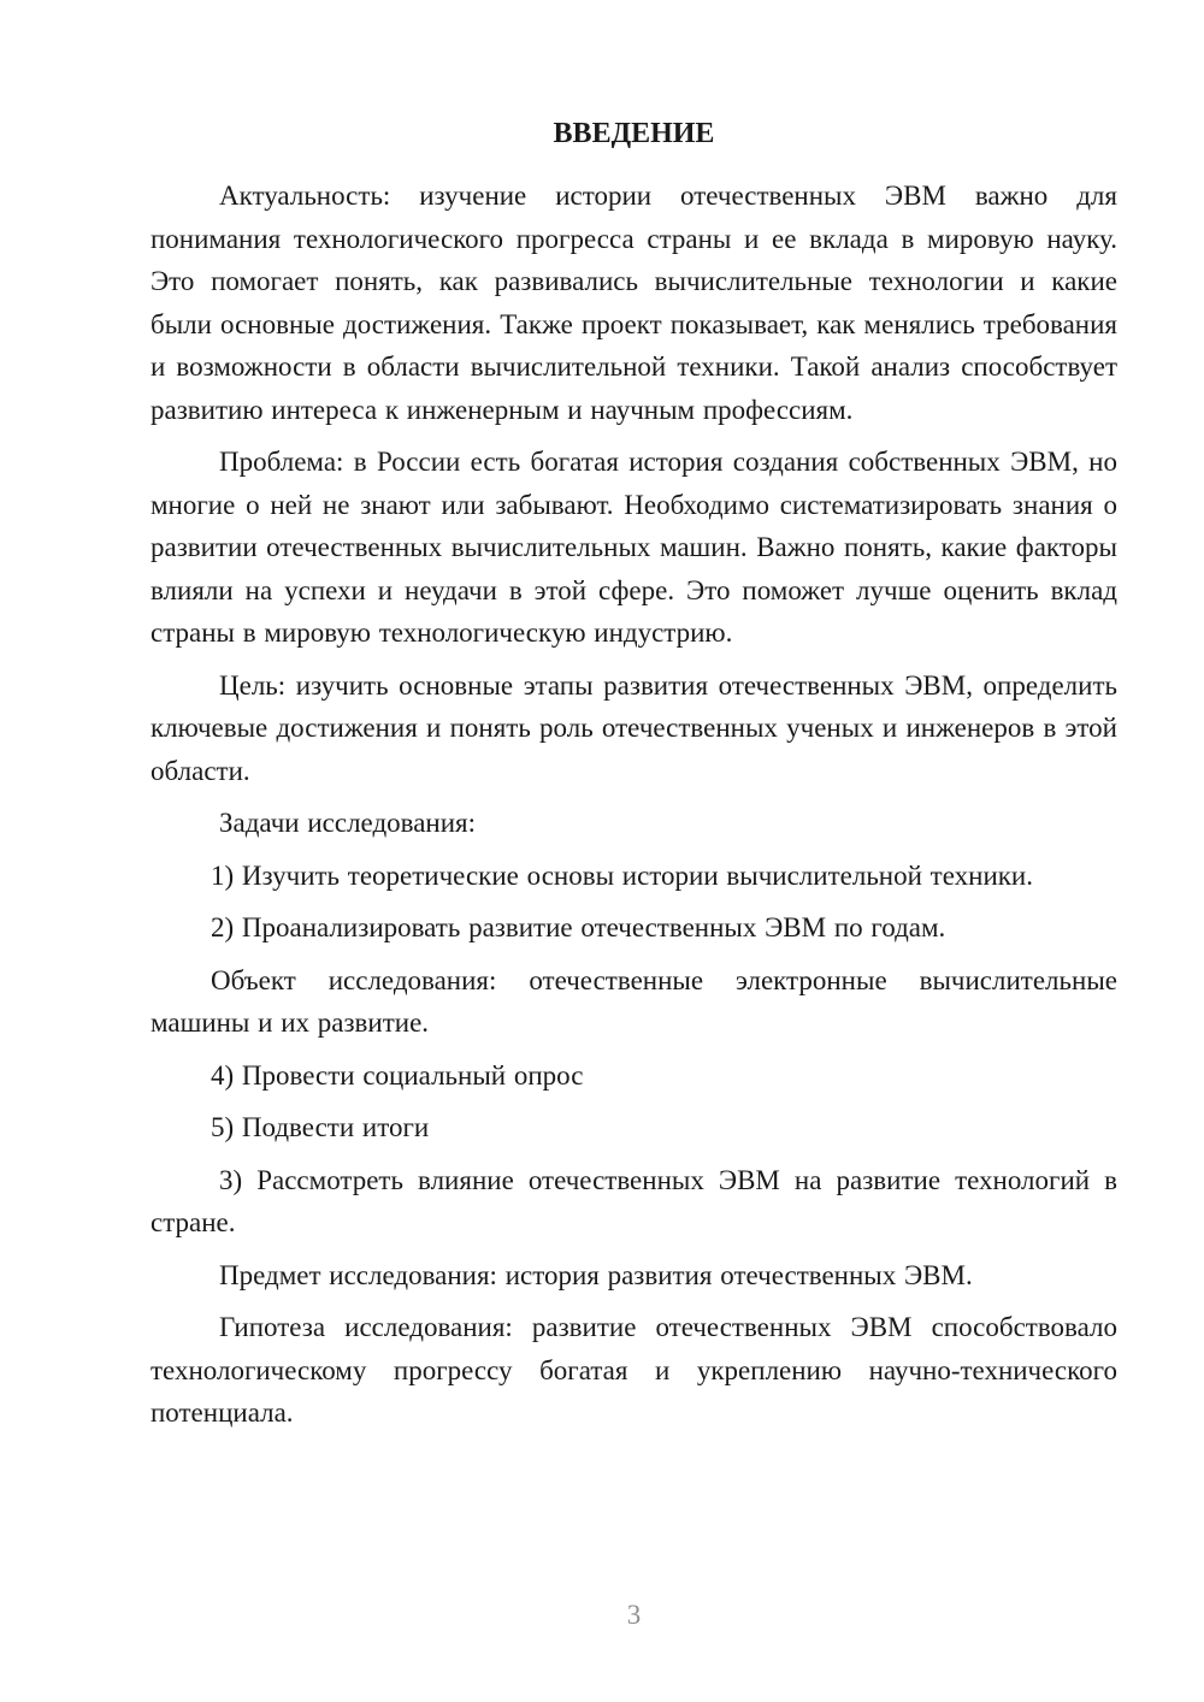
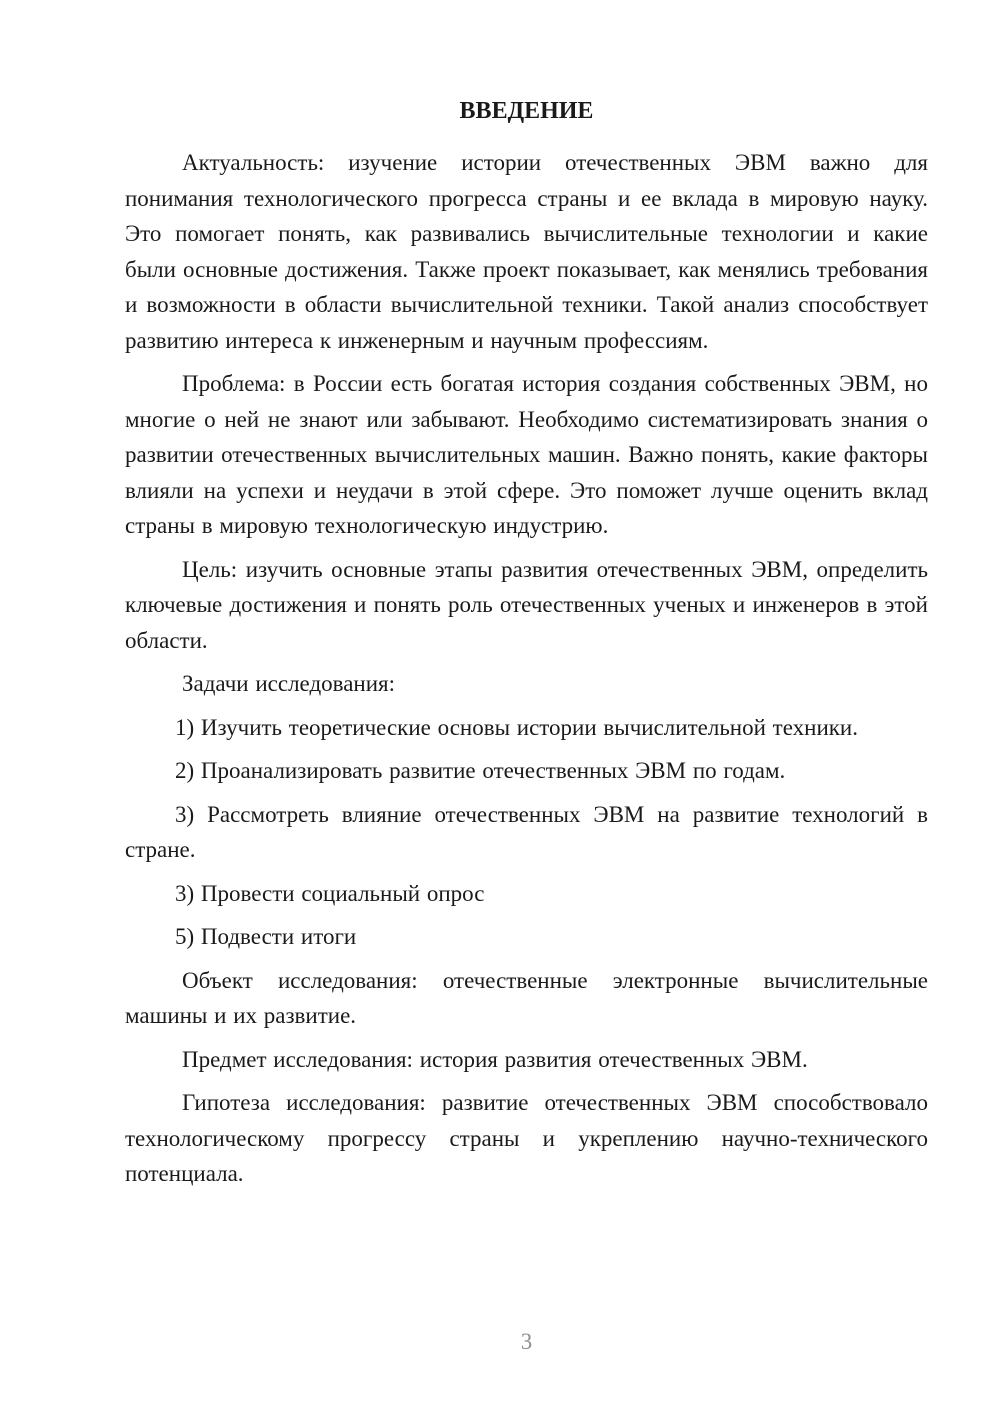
  ВВЕДЕНИЕ
  Актуальность: изучение истории отечественных ЭВМ важно для понимания технологического прогресса страны и ее вклада в мировую науку. Это помогает понять, как развивались вычислительные технологии и какие были основные достижения. Также проект показывает, как менялись требования и возможности в области вычислительной техники. Такой анализ способствует развитию интереса к инженерным и научным профессиям.
  Проблема: в России есть богатая история создания собственных ЭВМ, но многие о ней не знают или забывают. Необходимо систематизировать знания о развитии отечественных вычислительных машин. Важно понять, какие факторы влияли на успехи и неудачи в этой сфере. Это поможет лучше оценить вклад страны в мировую технологическую индустрию.
  Цель: изучить основные этапы развития отечественных ЭВМ, определить ключевые достижения и понять роль отечественных ученых и инженеров в этой области.
  Задачи исследования:
  1) Изучить теоретические основы истории вычислительной техники.
  2) Проанализировать развитие отечественных ЭВМ по годам.
- Объект исследования: отечественные электронные вычислительные машины и их развитие.
+ 3) Рассмотреть влияние отечественных ЭВМ на развитие технологий в стране.
- 4) Провести социальный опрос
+ 3) Провести социальный опрос
  5) Подвести итоги
- 3) Рассмотреть влияние отечественных ЭВМ на развитие технологий в стране.
+ Объект исследования: отечественные электронные вычислительные машины и их развитие.
  Предмет исследования: история развития отечественных ЭВМ.
- Гипотеза исследования: развитие отечественных ЭВМ способствовало технологическому прогрессу богатая и укреплению научно-технического потенциала.
+ Гипотеза исследования: развитие отечественных ЭВМ способствовало технологическому прогрессу страны и укреплению научно-технического потенциала.
  3
